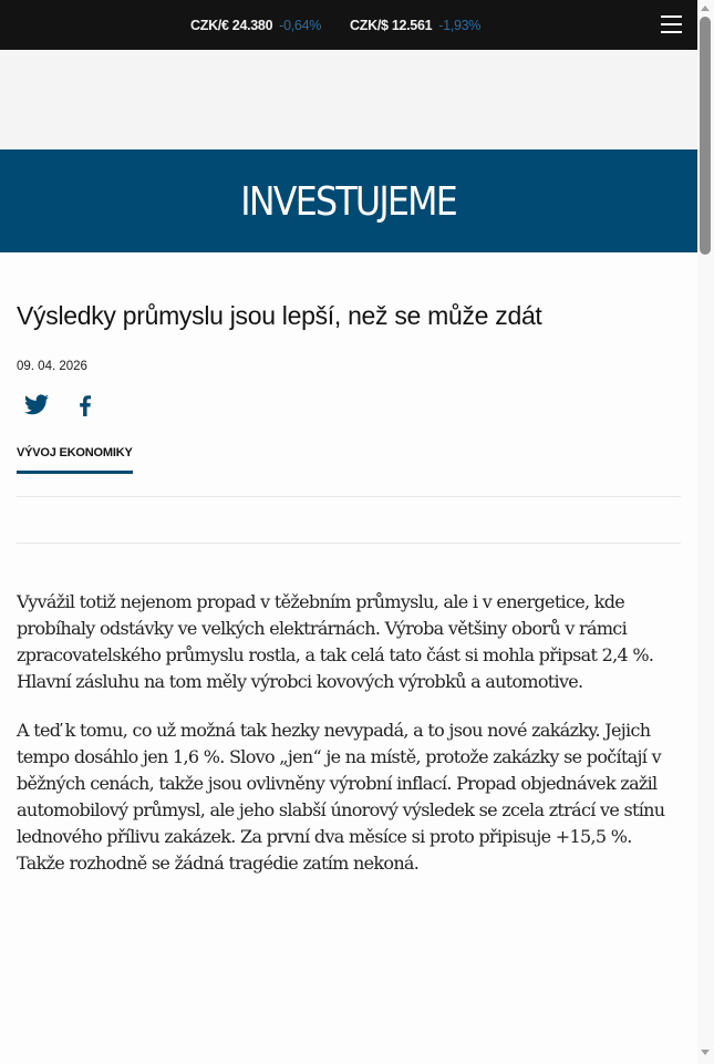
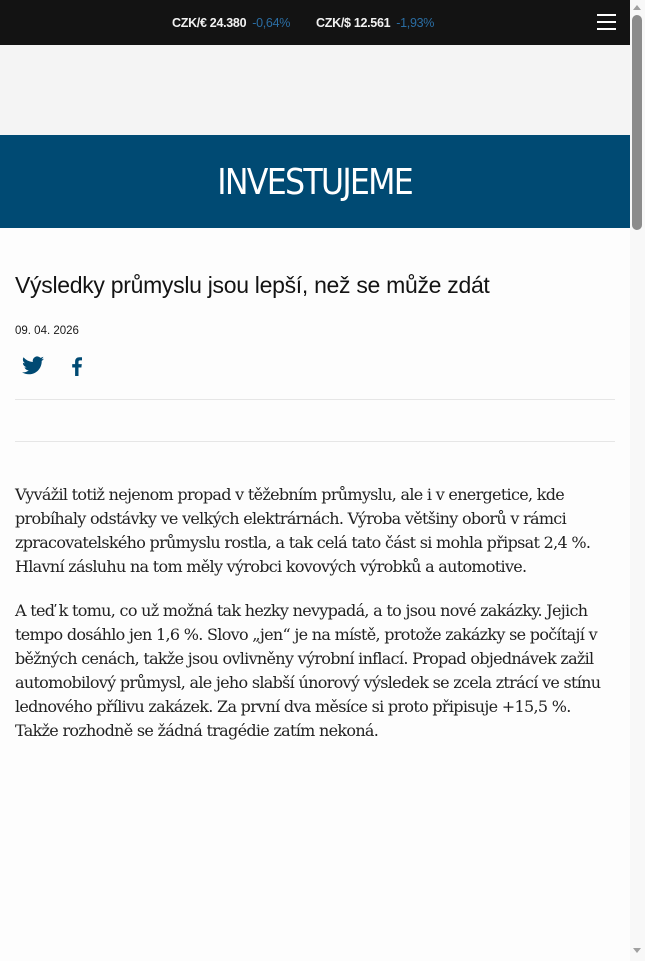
  CZK/€ 24.380
  -0,64%
  CZK/$ 12.561
  -1,93%
  INVESTUJEME
  Výsledky průmyslu jsou lepší, než se může zdát
  09. 04. 2026
- VÝVOJ EKONOMIKY
  Vyvážil totiž nejenom propad v těžebním průmyslu, ale i v energetice, kde probíhaly odstávky ve velkých elektrárnách. Výroba většiny oborů v rámci zpracovatelského průmyslu rostla, a tak celá tato část si mohla připsat 2,4 %. Hlavní zásluhu na tom měly výrobci kovových výrobků a automotive.
  A teď k tomu, co už možná tak hezky nevypadá, a to jsou nové zakázky. Jejich tempo dosáhlo jen 1,6 %. Slovo „jen“ je na místě, protože zakázky se počítají v běžných cenách, takže jsou ovlivněny výrobní inflací. Propad objednávek zažil automobilový průmysl, ale jeho slabší únorový výsledek se zcela ztrácí ve stínu lednového přílivu zakázek. Za první dva měsíce si proto připisuje +15,5 %. Takže rozhodně se žádná tragédie zatím nekoná.
